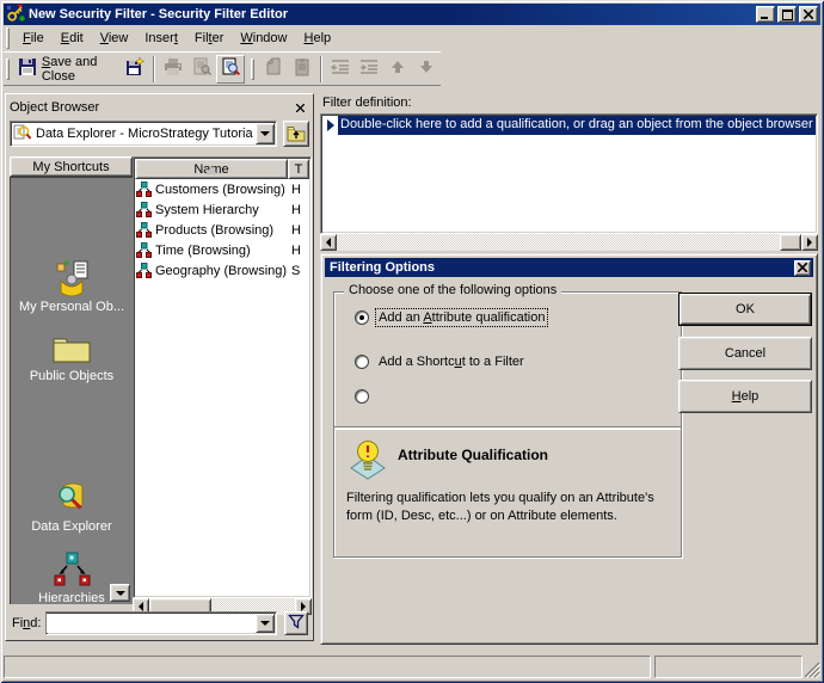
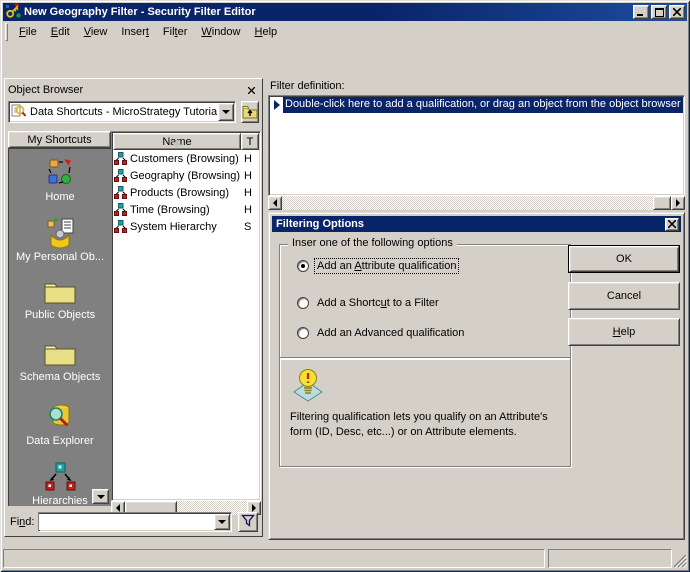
- New Security Filter - Security Filter Editor
+ New Geography Filter - Security Filter Editor
  File
  Edit
  View
  Insert
  Filter
  Window
  Help
- Save and Close
  Object Browser
- Data Explorer - MicroStrategy Tutoria
+ Data Shortcuts - MicroStrategy Tutoria
  My Shortcuts
+ Home
  My Personal Ob...
  Public Objects
+ Schema Objects
  Data Explorer
  Hierarchies
  Name
  T
  Customers (Browsing)
  H
- System Hierarchy
+ Geography (Browsing)
  H
  Products (Browsing)
  H
  Time (Browsing)
  H
- Geography (Browsing)
+ System Hierarchy
  S
  Find:
  Filter definition:
  Double-click here to add a qualification, or drag an object from the object browser
  Filtering Options
- Choose one of the following options
+ Inser one of the following options
  Add an Attribute qualification
  Add a Shortcut to a Filter
+ Add an Advanced qualification
  OK
  Cancel
  Help
- Attribute Qualification
  Filtering qualification lets you qualify on an Attribute's form (ID, Desc, etc...) or on Attribute elements.
